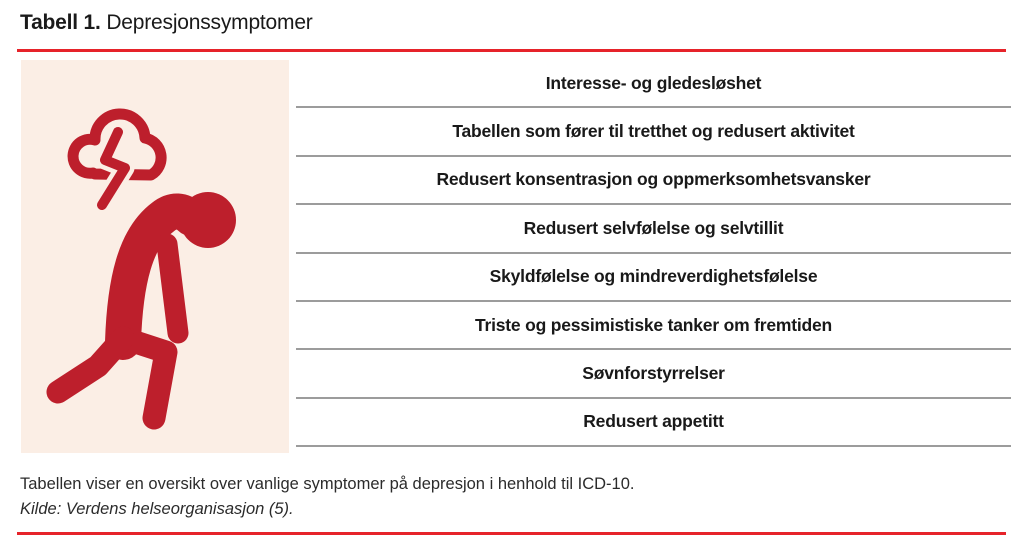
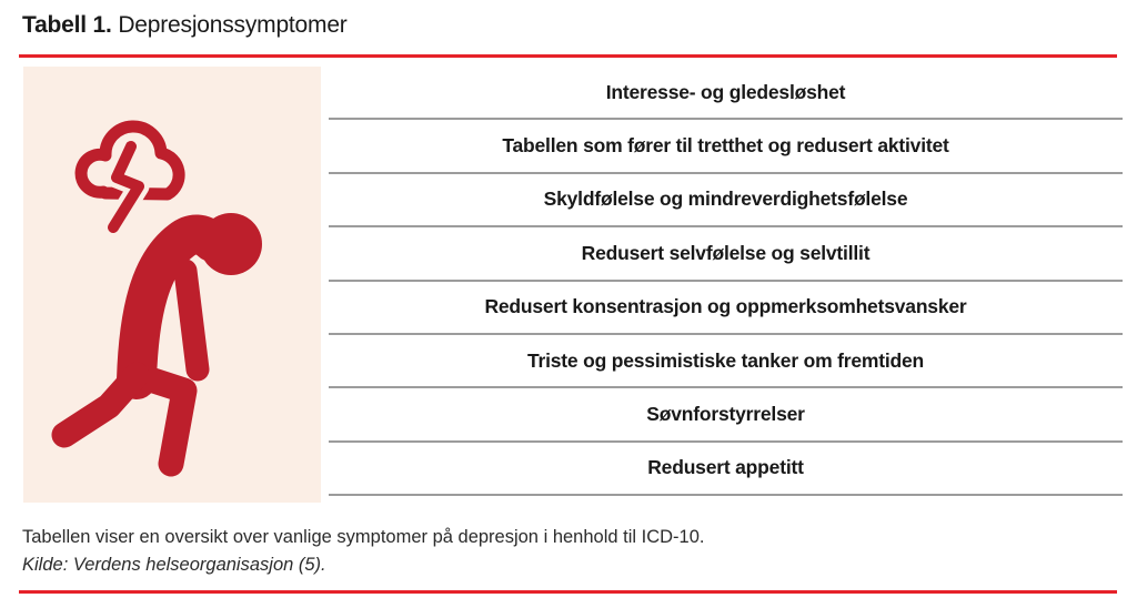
  Tabell 1. Depresjonssymptomer
  Interesse- og gledesløshet
  Tabellen som fører til tretthet og redusert aktivitet
- Redusert konsentrasjon og oppmerksomhetsvansker
+ Skyldfølelse og mindreverdighetsfølelse
  Redusert selvfølelse og selvtillit
- Skyldfølelse og mindreverdighetsfølelse
+ Redusert konsentrasjon og oppmerksomhetsvansker
  Triste og pessimistiske tanker om fremtiden
  Søvnforstyrrelser
  Redusert appetitt
  Tabellen viser en oversikt over vanlige symptomer på depresjon i henhold til ICD-10.
  Kilde: Verdens helseorganisasjon (5).
